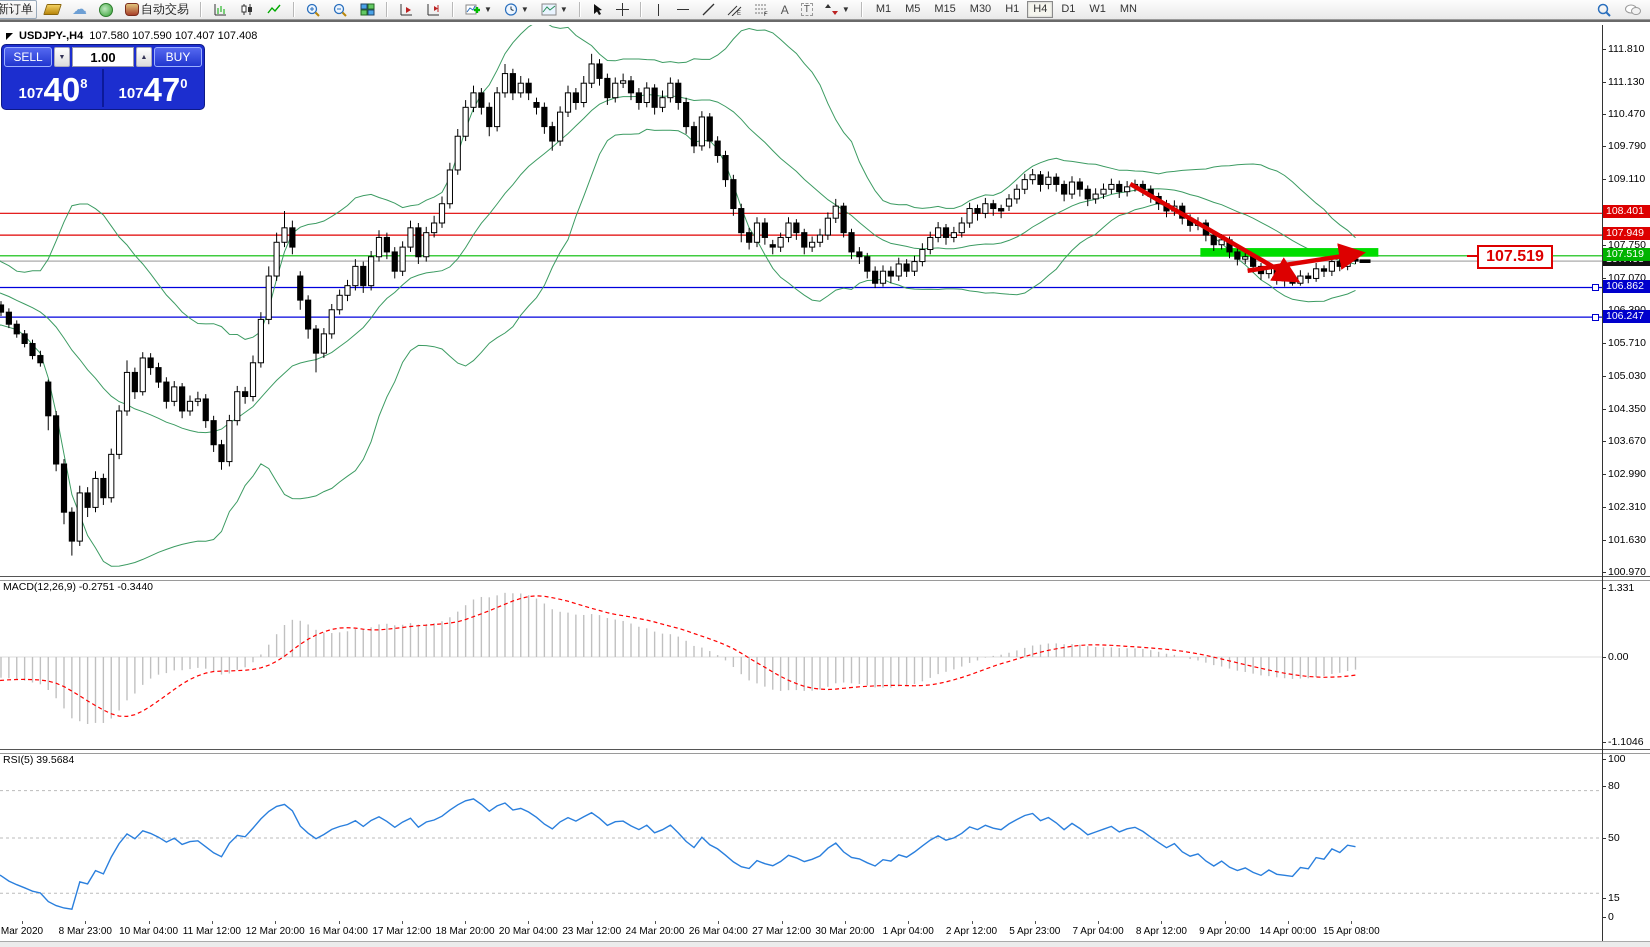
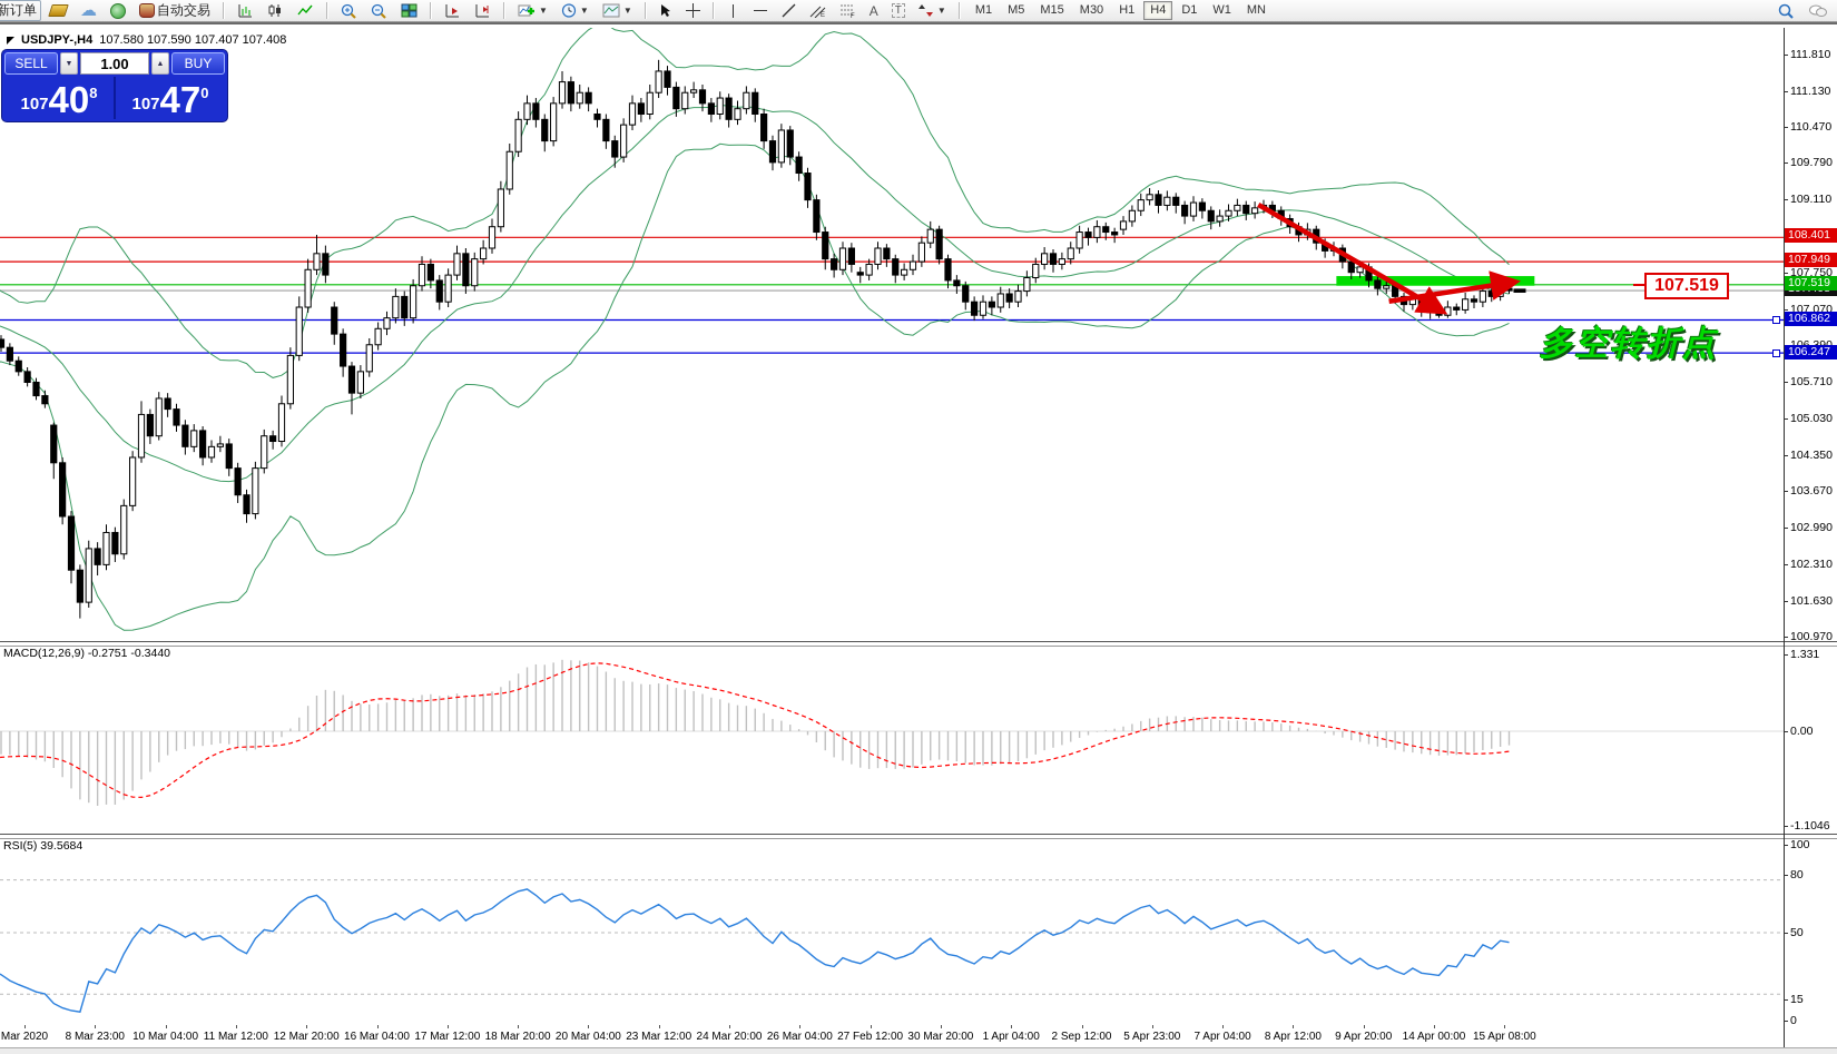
  新订单
  ☁
  自动交易
  ▼
  ▼
  ▼
  A
  T
  ▼
  M1
  M5
  M15
  M30
  H1
  H4
  D1
  W1
  MN
  USDJPY-,H4
  107.580 107.590 107.407 107.408
  SELL
  1.00
  BUY
  107
  40
  8
  107
  47
  0
  MACD(12,26,9) -0.2751 -0.3440
  RSI(5) 39.5684
  107.519
+ 多空转折点
  111.810
  111.130
  110.470
  109.790
  109.110
  107.750
  107.070
  105.710
  105.030
  104.350
  103.670
  102.990
  102.310
  101.630
  100.970
  108.401
  107.949
  107.519
  106.862
  106.247
  1.331
  0.00
  -1.1046
  100
  80
  50
  15
  0
  Mar 2020
  8 Mar 23:00
  10 Mar 04:00
  11 Mar 12:00
  12 Mar 20:00
  16 Mar 04:00
  17 Mar 12:00
  18 Mar 20:00
  20 Mar 04:00
  23 Mar 12:00
  24 Mar 20:00
  26 Mar 04:00
- 27 Mar 12:00
+ 27 Feb 12:00
  30 Mar 20:00
  1 Apr 04:00
- 2 Apr 12:00
+ 2 Sep 12:00
  5 Apr 23:00
  7 Apr 04:00
  8 Apr 12:00
  9 Apr 20:00
  14 Apr 00:00
  15 Apr 08:00
